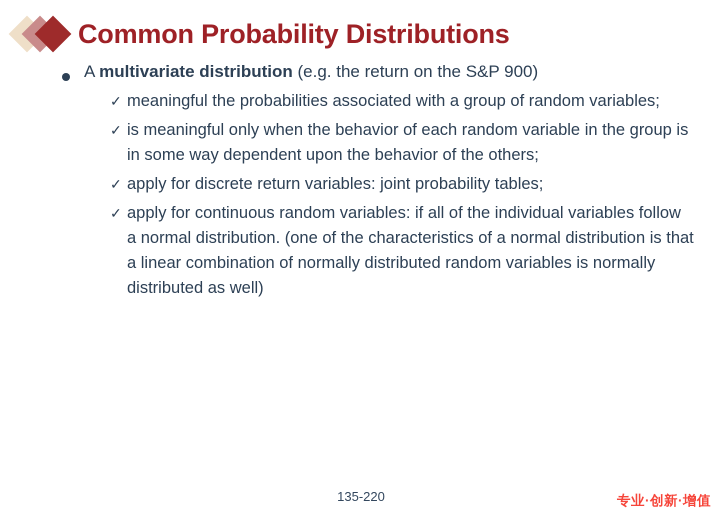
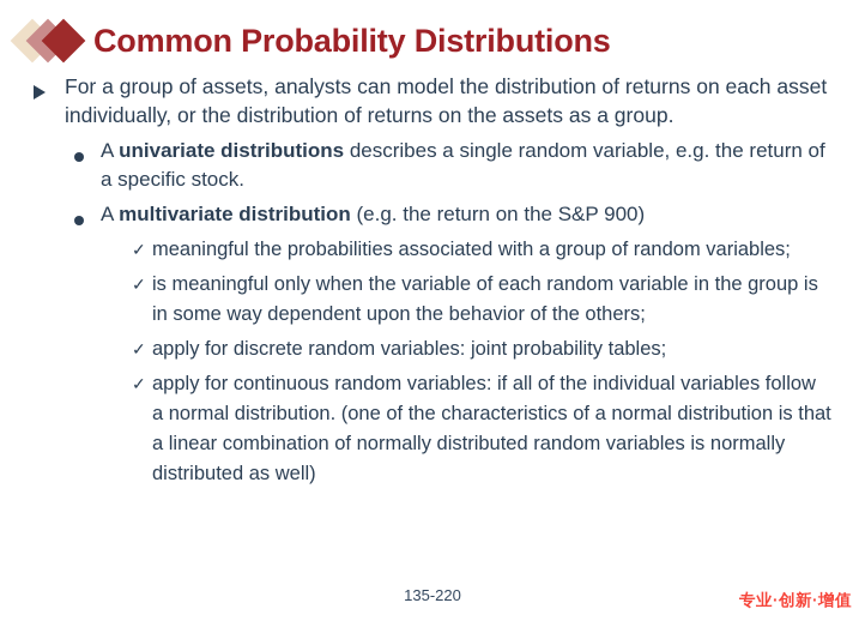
  Common Probability Distributions
+ For a group of assets, analysts can model the distribution of returns on each asset individually, or the distribution of returns on the assets as a group.
+ A univariate distributions describes a single random variable, e.g. the return of a specific stock.
  A multivariate distribution (e.g. the return on the S&P 900)
  ✓
  meaningful the probabilities associated with a group of random variables;
  ✓
- is meaningful only when the behavior of each random variable in the group is in some way dependent upon the behavior of the others;
+ is meaningful only when the variable of each random variable in the group is in some way dependent upon the behavior of the others;
  ✓
- apply for discrete return variables: joint probability tables;
+ apply for discrete random variables: joint probability tables;
  ✓
  apply for continuous random variables: if all of the individual variables follow a normal distribution. (one of the characteristics of a normal distribution is that a linear combination of normally distributed random variables is normally distributed as well)
  135-220
  专业·创新·增值
